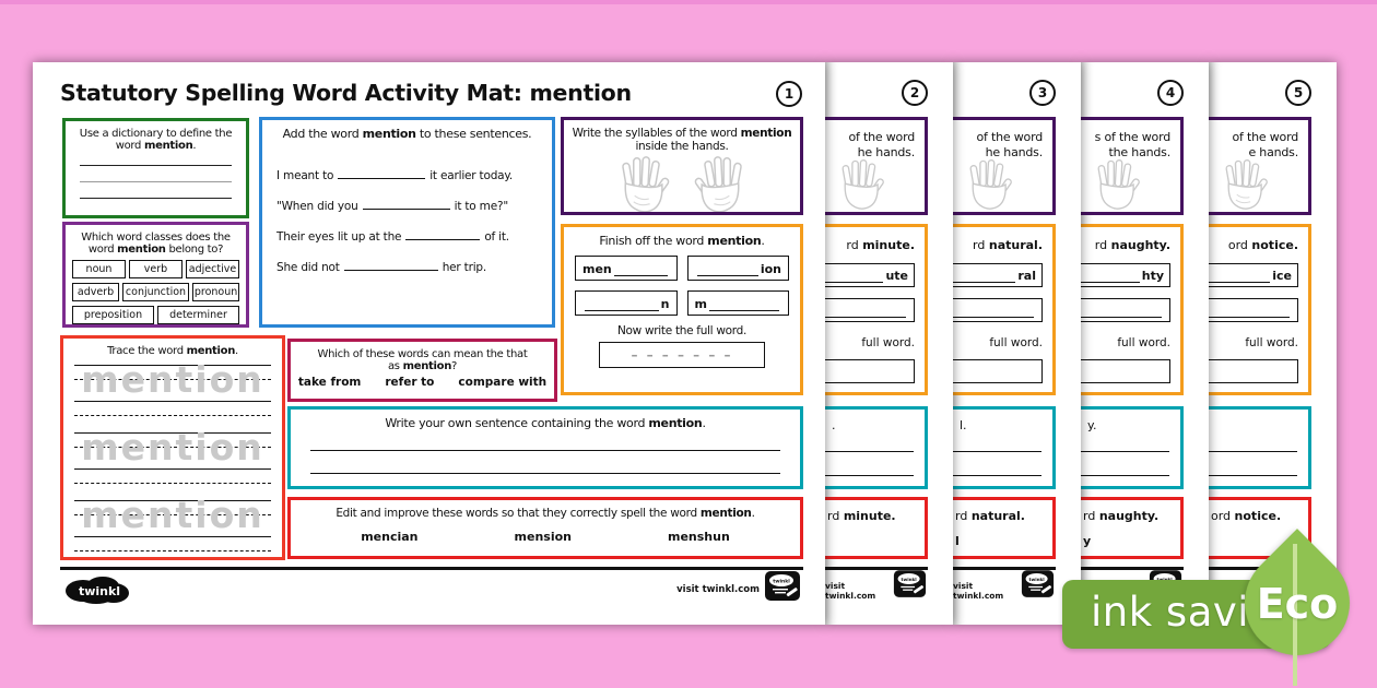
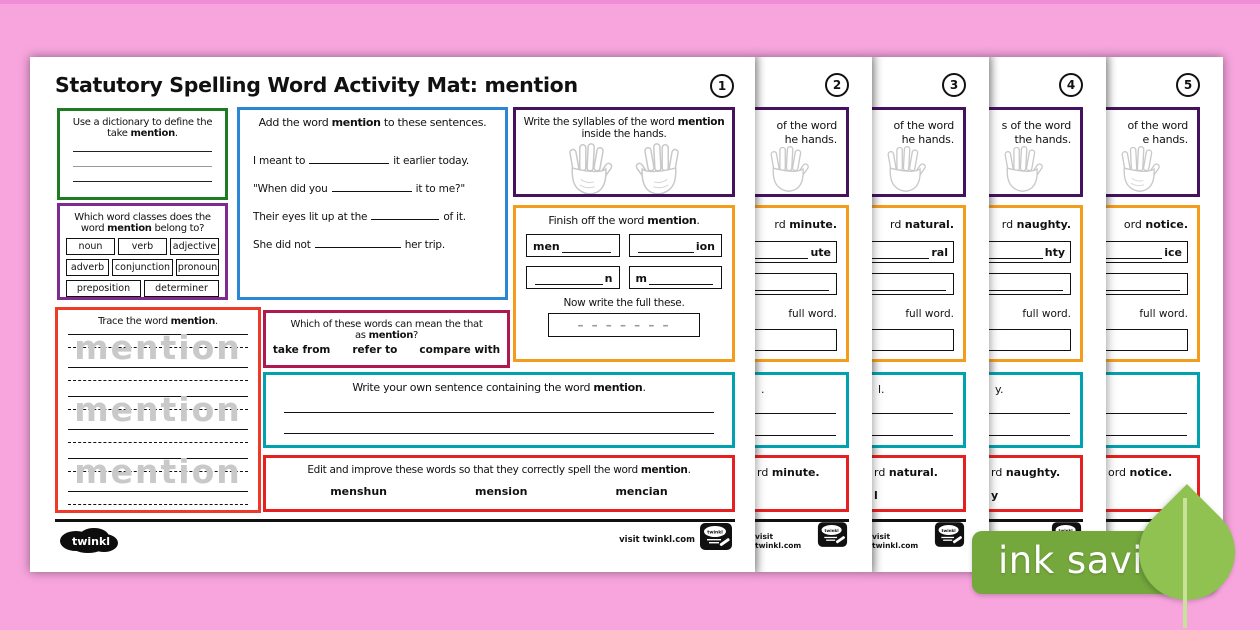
  5
  of the word
  e hands.
  ord notice.
  ice
  full word.
  ord notice.
  4
  s of the word
  the hands.
  rd naughty.
  hty
  full word.
  y.
  rd naughty.
  y
  3
  of the word
  he hands.
  rd natural.
  ral
  full word.
  l.
  rd natural.
  l
  visit twinkl.com
  2
  of the word
  he hands.
  rd minute.
  ute
  full word.
  .
  rd minute.
  visit twinkl.com
  Statutory Spelling Word Activity Mat: mention
  1
- Use a dictionary to define the word mention.
+ Use a dictionary to define the take mention.
  Which word classes does the word mention belong to?
  noun
  verb
  adjective
  adverb
  conjunction
  pronoun
  preposition
  determiner
  Trace the word mention.
  mention
  mention
  mention
  Add the word mention to these sentences.
  I meant to it earlier today.
  "When did you it to me?"
  Their eyes lit up at the of it.
  She did not her trip.
  Which of these words can mean the that
  as mention?
  take from
  refer to
  compare with
  Write the syllables of the word mention inside the hands.
  Finish off the word mention.
  men
  ion
  n
  m
- Now write the full word.
+ Now write the full these.
  – – – – – – –
  Write your own sentence containing the word mention.
  Edit and improve these words so that they correctly spell the word mention.
- mencian
+ menshun
  mension
- menshun
+ mencian
  twinkl
  visit twinkl.com
  ink savi
- Eco
